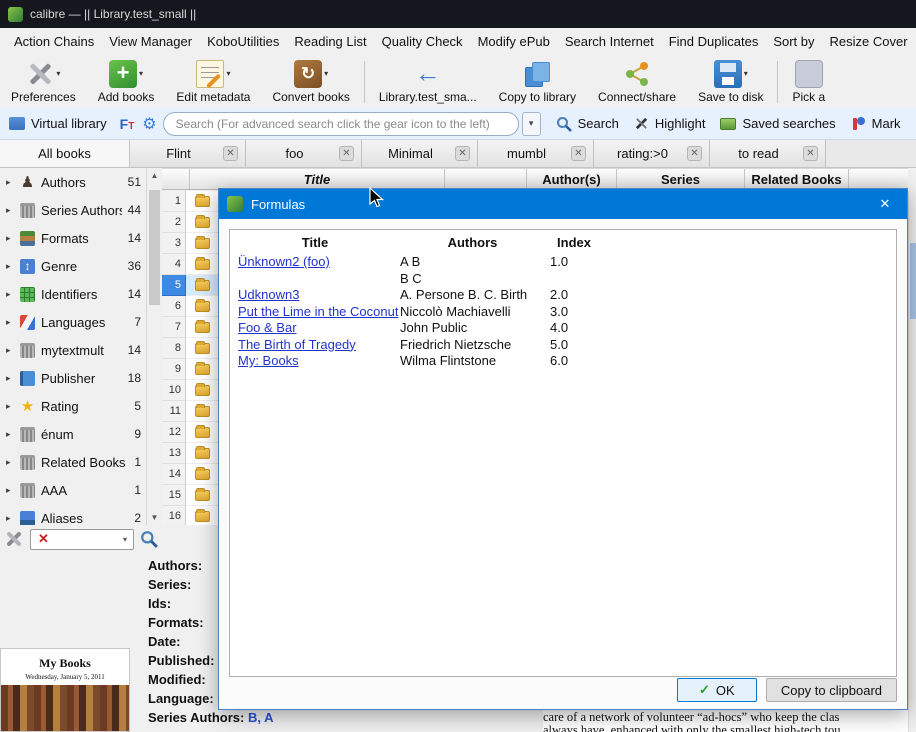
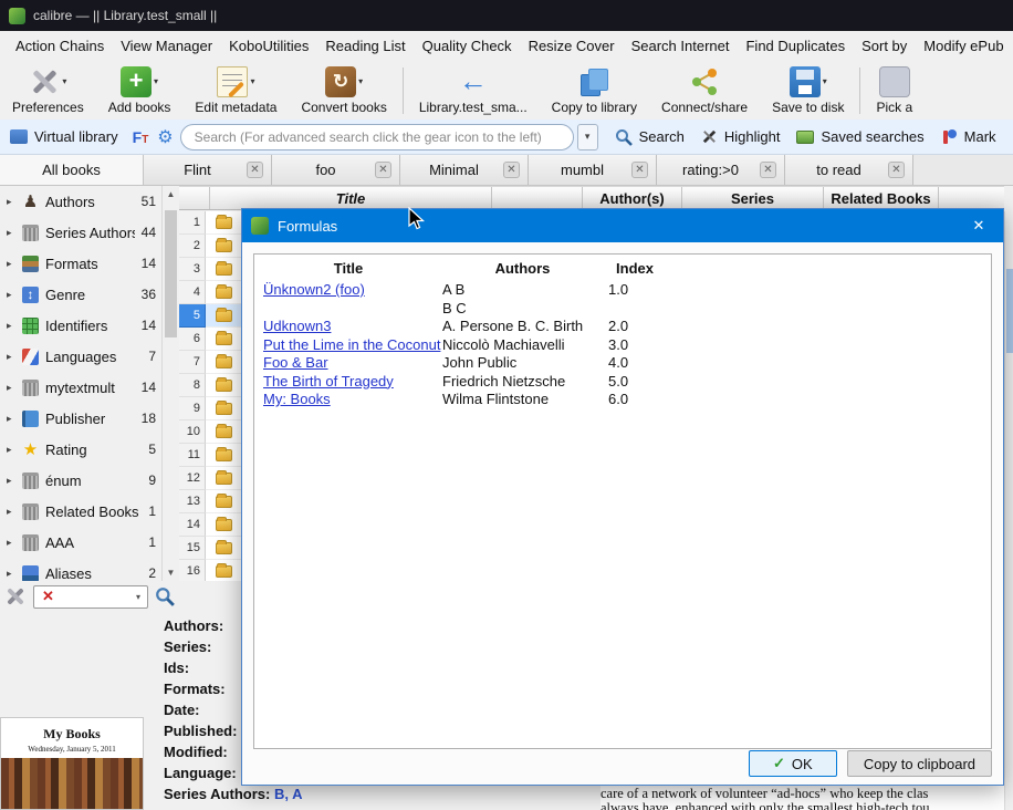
  calibre — || Library.test_small ||
  Action Chains
  View Manager
  KoboUtilities
  Reading List
  Quality Check
- Modify ePub
+ Resize Cover
  Search Internet
  Find Duplicates
  Sort by
- Resize Cover
+ Modify ePub
  ▾
  Preferences
  ▾
  Add books
  ▾
  Edit metadata
  ▾
  Convert books
  Library.test_sma...
  Copy to library
  Connect/share
  ▾
  Save to disk
  Pick a
  Virtual library
  FT
  ⚙
  Search (For advanced search click the gear icon to the left)
  ▾
  Search
  Highlight
  Saved searches
  Mark
  All books
  Flint
  ✕
  foo
  ✕
  Minimal
  ✕
  mumbl
  ✕
  rating:>0
  ✕
  to read
  ✕
  Title
  Author(s)
  Series
  Related Books
  1
  2
  3
  4
  5
  6
  7
  8
  9
  10
  11
  12
  13
  14
  15
  16
  ▸
  Authors
  51
  ▸
  Series Author
  44
  ▸
  Formats
  14
  ▸
  Genre
  36
  ▸
  Identifiers
  14
  ▸
  Languages
  7
  ▸
  mytextmult
  14
  ▸
  Publisher
  18
  ▸
  Rating
  5
  ▸
  énum
  9
  ▸
  Related Books
  1
  ▸
  AAA
  1
  ▸
  Aliases
  2
  ▲
  ▼
  ✕
  ▾
  Authors:
  Series:
  Ids:
  Formats:
  Date:
  Published:
  Modified:
  Language:
  Series Authors: B, A
  My Books
  Wednesday, January 5, 2011
  care of a network of volunteer “ad-hocs” who keep the clas
  always have, enhanced with only the smallest high-tech tou
  Formulas
  ✕
  Title
  Authors
  Index
  Ünknown2 (foo)
  A B
  B C
  1.0
  Udknown3
  A. Persone B. C. Birth
  2.0
  Put the Lime in the Coconut
  Niccolò Machiavelli
  3.0
  Foo & Bar
  John Public
  4.0
  The Birth of Tragedy
  Friedrich Nietzsche
  5.0
  My: Books
  Wilma Flintstone
  6.0
  ✓
  OK
  Copy to clipboard
